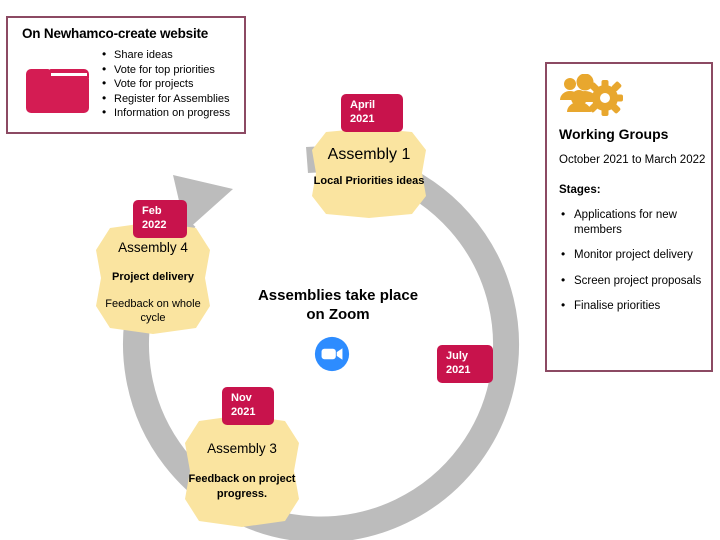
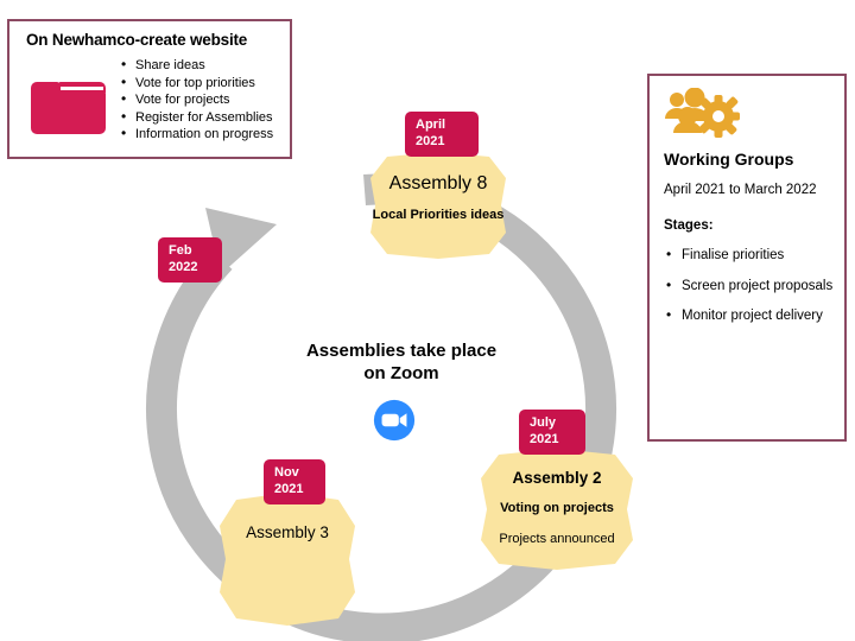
- Assembly 1
+ Assembly 8
  Local Priorities ideas
  April
  2021
+ Assembly 2
+ Voting on projects
+ Projects announced
  July
  2021
  Assembly 3
- Feedback on project progress.
  Nov
  2021
- Assembly 4
- Project delivery
- Feedback on whole cycle
  Feb
  2022
  Assemblies take place on Zoom
  On Newhamco-create website
  Share ideas
  Vote for top priorities
  Vote for projects
  Register for Assemblies
  Information on progress
  Working Groups
- October 2021 to March 2022
+ April 2021 to March 2022
  Stages:
- Applications for new members
- Monitor project delivery
+ Finalise priorities
  Screen project proposals
- Finalise priorities
+ Monitor project delivery
